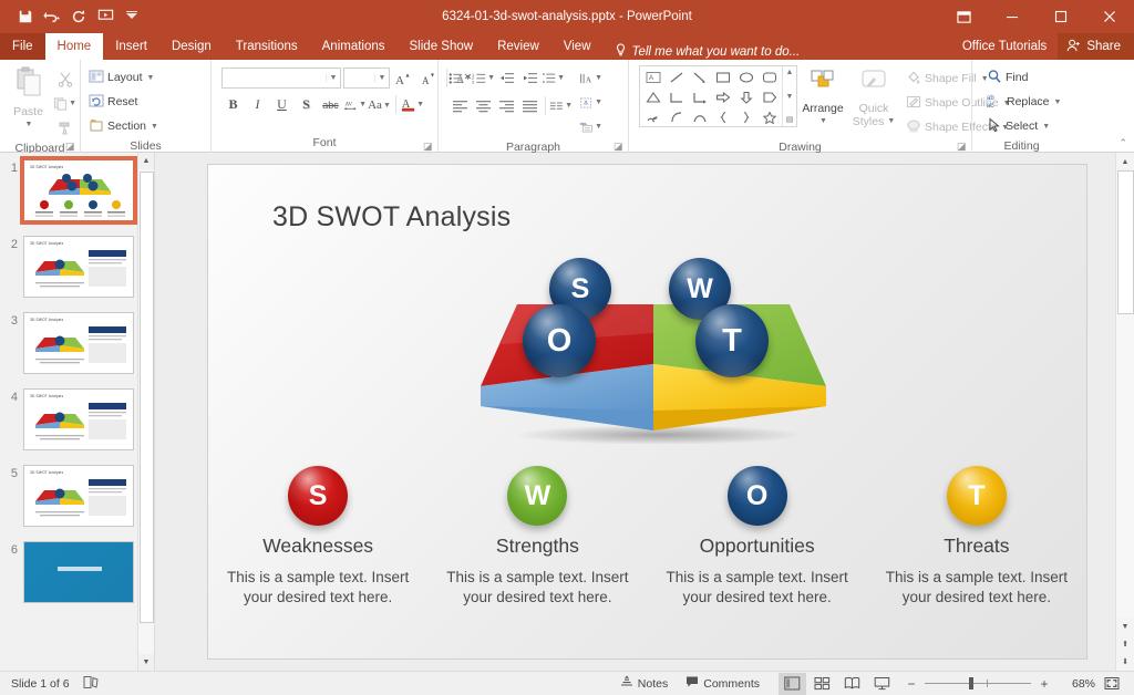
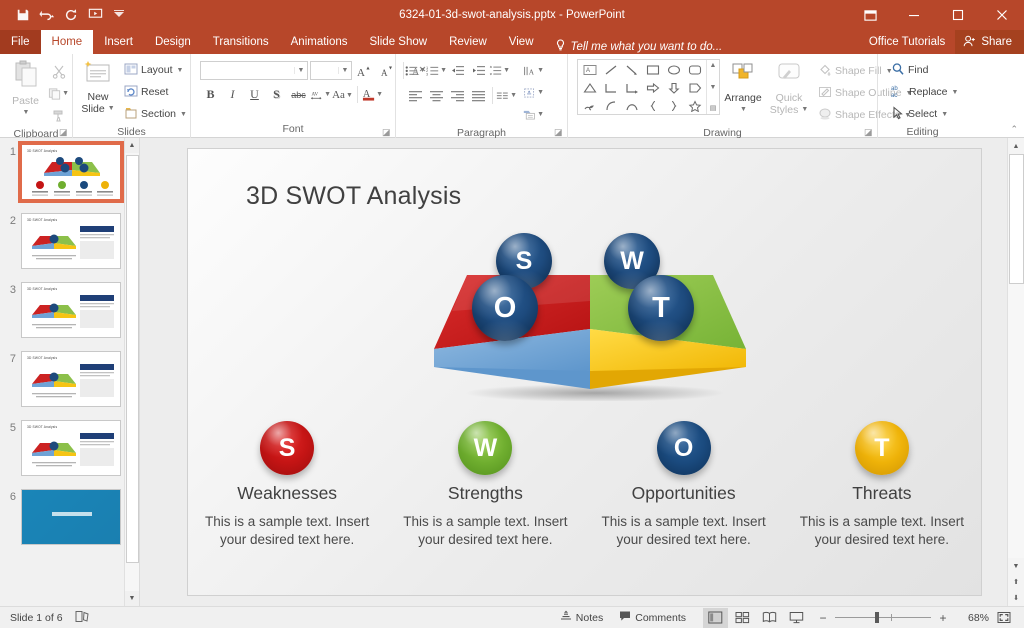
  6324-01-3d-swot-analysis.pptx - PowerPoint
  File
  Home
  Insert
  Design
  Transitions
  Animations
  Slide Show
  Review
  View
  Tell me what you want to do...
  Office Tutorials
  Share
  Paste
  Clipboard
  ◪
+ New
+ Slide
  Layout
  Reset
  Section
  Slides
  A
  A
  A
  B
  I
  U
  S
  abc
  Aa
  ▼
  A
  Font
  ◪
  A
  Paragraph
  ◪
  Arrange
  Quick
  Styles
  Shape Fill
  Shape Outline
  Shape Effecs
  Drawing
  ◪
  Find
  Replace
  Select
  Editing
  ⌃
  1
  2
  3
- 4
+ 7
  5
  6
  3D SWOT Analysis
  S
  W
  O
  T
  S
  Weaknesses
  This is a sample text. Insert your desired text here.
  W
  Strengths
  This is a sample text. Insert your desired text here.
  O
  Opportunities
  This is a sample text. Insert your desired text here.
  T
  Threats
  This is a sample text. Insert your desired text here.
  Slide 1 of 6
  Notes
  Comments
  −
  +
  68%
